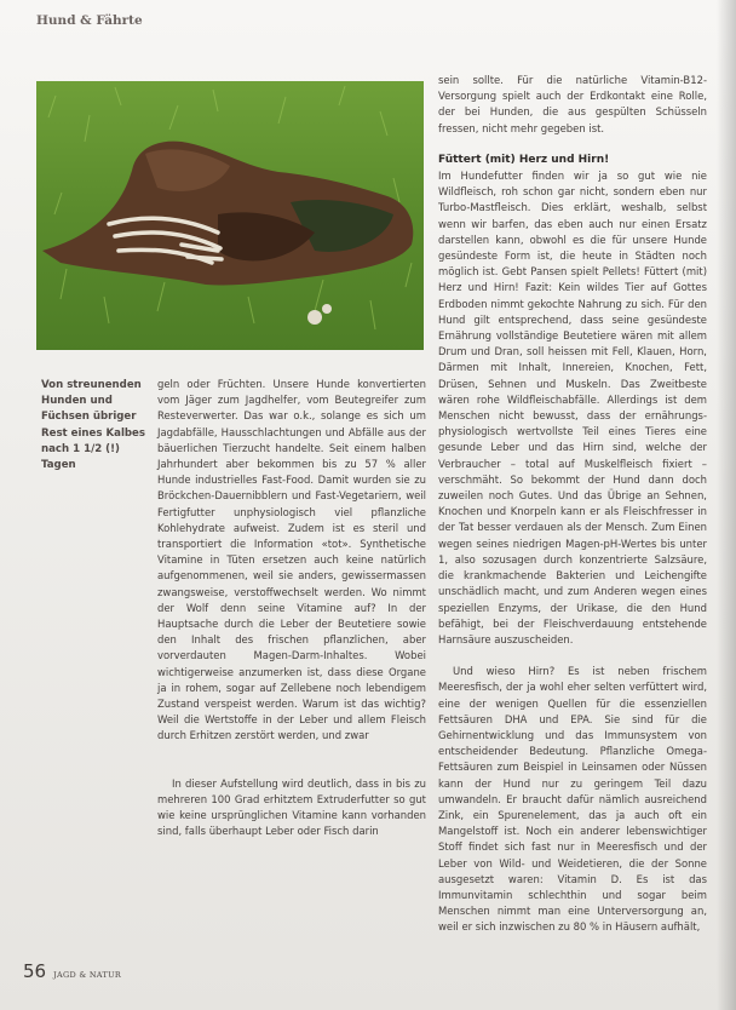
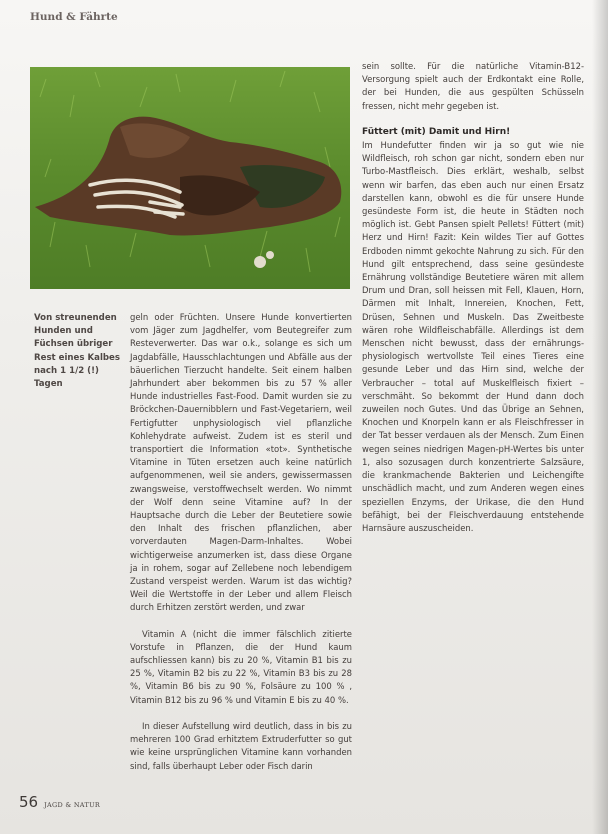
  Hund & Fährte
  Von streunenden Hunden und Füchsen übriger Rest eines Kalbes nach 1 1/2 (!) Tagen
  geln oder Früchten. Unsere Hunde konvertierten vom Jäger zum Jagdhelfer, vom Beutegreifer zum Resteverwerter. Das war o.k., solange es sich um Jagdabfälle, Hausschlachtungen und Abfälle aus der bäuerlichen Tierzucht handelte. Seit einem halben Jahrhundert aber bekommen bis zu 57 % aller Hunde industrielles Fast-Food. Damit wurden sie zu Bröckchen-Dauernibblern und Fast-Vegetariern, weil Fertigfutter unphysiologisch viel pflanzliche Kohlehydrate aufweist. Zudem ist es steril und transportiert die Information «tot». Synthetische Vitamine in Tüten ersetzen auch keine natürlich aufgenommenen, weil sie anders, gewissermassen zwangsweise, verstoffwechselt werden. Wo nimmt der Wolf denn seine Vitamine auf? In der Hauptsache durch die Leber der Beutetiere sowie den Inhalt des frischen pflanzlichen, aber vorverdauten Magen-Darm-Inhaltes. Wobei wichtigerweise anzumerken ist, dass diese Organe ja in rohem, sogar auf Zellebene noch lebendigem Zustand verspeist werden. Warum ist das wichtig? Weil die Wertstoffe in der Leber und allem Fleisch durch Erhitzen zerstört werden, und zwar
+ Vitamin A (nicht die immer fälschlich zitierte Vorstufe in Pflanzen, die der Hund kaum aufschliessen kann) bis zu 20 %, Vitamin B1 bis zu 25 %, Vitamin B2 bis zu 22 %, Vitamin B3 bis zu 28 %, Vitamin B6 bis zu 90 %, Folsäure zu 100 % , Vitamin B12 bis zu 96 % und Vitamin E bis zu 40 %.
  In dieser Aufstellung wird deutlich, dass in bis zu mehreren 100 Grad erhitztem Extruderfutter so gut wie keine ursprünglichen Vitamine kann vorhanden sind, falls überhaupt Leber oder Fisch darin
  sein sollte. Für die natürliche Vitamin-B12-Versorgung spielt auch der Erdkontakt eine Rolle, der bei Hunden, die aus gespülten Schüsseln fressen, nicht mehr gegeben ist.
- Füttert (mit) Herz und Hirn!
+ Füttert (mit) Damit und Hirn!
  Im Hundefutter finden wir ja so gut wie nie Wildfleisch, roh schon gar nicht, sondern eben nur Turbo-Mastfleisch. Dies erklärt, weshalb, selbst wenn wir barfen, das eben auch nur einen Ersatz darstellen kann, obwohl es die für unsere Hunde gesündeste Form ist, die heute in Städten noch möglich ist. Gebt Pansen spielt Pellets! Füttert (mit) Herz und Hirn! Fazit: Kein wildes Tier auf Gottes Erdboden nimmt gekochte Nahrung zu sich. Für den Hund gilt entsprechend, dass seine gesündeste Ernährung vollständige Beutetiere wären mit allem Drum und Dran, soll heissen mit Fell, Klauen, Horn, Därmen mit Inhalt, Innereien, Knochen, Fett, Drüsen, Sehnen und Muskeln. Das Zweitbeste wären rohe Wildfleischabfälle. Allerdings ist dem Menschen nicht bewusst, dass der ernährungs-physiologisch wertvollste Teil eines Tieres eine gesunde Leber und das Hirn sind, welche der Verbraucher – total auf Muskelfleisch fixiert – verschmäht. So bekommt der Hund dann doch zuweilen noch Gutes. Und das Übrige an Sehnen, Knochen und Knorpeln kann er als Fleischfresser in der Tat besser verdauen als der Mensch. Zum Einen wegen seines niedrigen Magen-pH-Wertes bis unter 1, also sozusagen durch konzentrierte Salzsäure, die krankmachende Bakterien und Leichengifte unschädlich macht, und zum Anderen wegen eines speziellen Enzyms, der Urikase, die den Hund befähigt, bei der Fleischverdauung entstehende Harnsäure auszuscheiden.
- Und wieso Hirn? Es ist neben frischem Meeresfisch, der ja wohl eher selten verfüttert wird, eine der wenigen Quellen für die essenziellen Fettsäuren DHA und EPA. Sie sind für die Gehirnentwicklung und das Immunsystem von entscheidender Bedeutung. Pflanzliche Omega-Fettsäuren zum Beispiel in Leinsamen oder Nüssen kann der Hund nur zu geringem Teil dazu umwandeln. Er braucht dafür nämlich ausreichend Zink, ein Spurenelement, das ja auch oft ein Mangelstoff ist. Noch ein anderer lebenswichtiger Stoff findet sich fast nur in Meeresfisch und der Leber von Wild- und Weidetieren, die der Sonne ausgesetzt waren: Vitamin D. Es ist das Immunvitamin schlechthin und sogar beim Menschen nimmt man eine Unterversorgung an, weil er sich inzwischen zu 80 % in Häusern aufhält,
  56
  JAGD & NATUR
